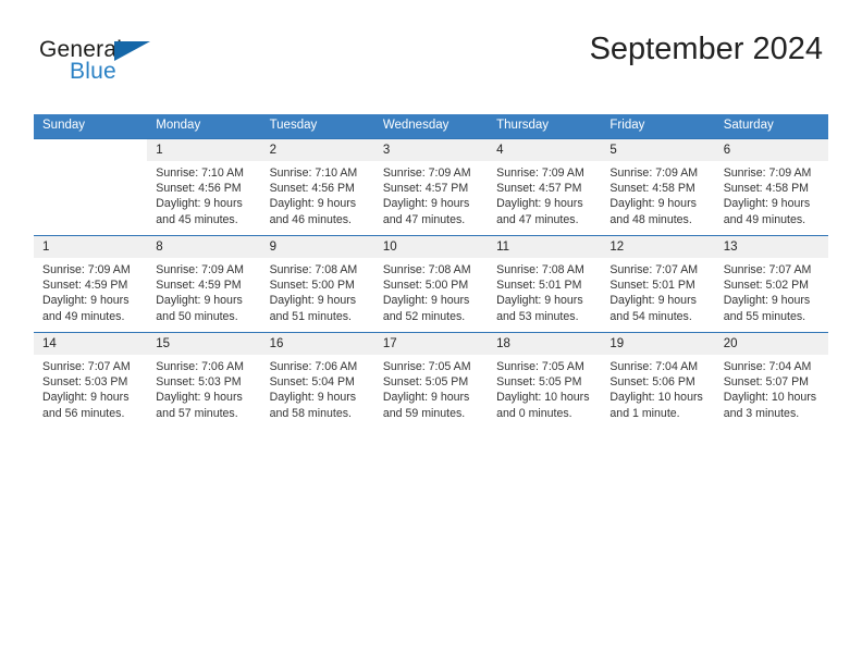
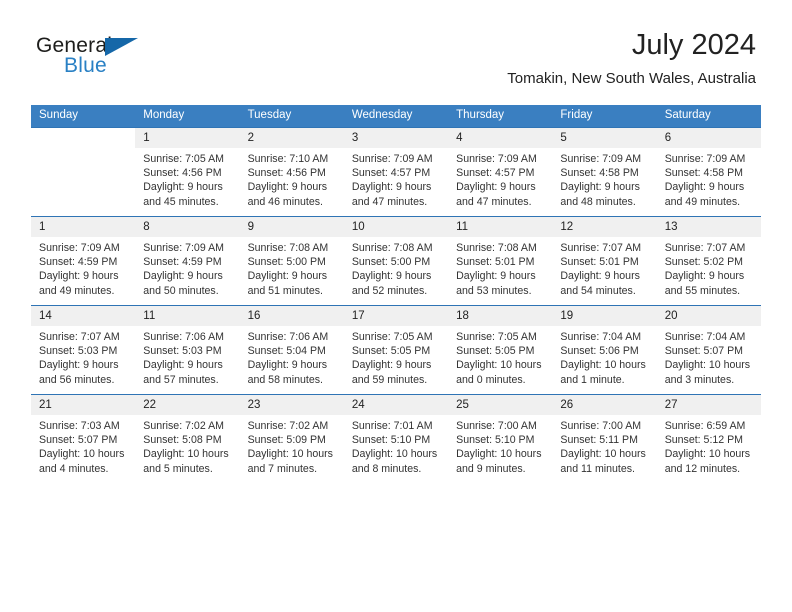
  General
  Blue
- September 2024
+ July 2024
+ Tomakin, New South Wales, Australia
  Sunday	Monday	Tuesday	Wednesday	Thursday	Friday	Saturday
- 	1Sunrise: 7:10 AM Sunset: 4:56 PM Daylight: 9 hours and 45 minutes.	2Sunrise: 7:10 AM Sunset: 4:56 PM Daylight: 9 hours and 46 minutes.	3Sunrise: 7:09 AM Sunset: 4:57 PM Daylight: 9 hours and 47 minutes.	4Sunrise: 7:09 AM Sunset: 4:57 PM Daylight: 9 hours and 47 minutes.	5Sunrise: 7:09 AM Sunset: 4:58 PM Daylight: 9 hours and 48 minutes.	6Sunrise: 7:09 AM Sunset: 4:58 PM Daylight: 9 hours and 49 minutes.
+ 	1Sunrise: 7:05 AM Sunset: 4:56 PM Daylight: 9 hours and 45 minutes.	2Sunrise: 7:10 AM Sunset: 4:56 PM Daylight: 9 hours and 46 minutes.	3Sunrise: 7:09 AM Sunset: 4:57 PM Daylight: 9 hours and 47 minutes.	4Sunrise: 7:09 AM Sunset: 4:57 PM Daylight: 9 hours and 47 minutes.	5Sunrise: 7:09 AM Sunset: 4:58 PM Daylight: 9 hours and 48 minutes.	6Sunrise: 7:09 AM Sunset: 4:58 PM Daylight: 9 hours and 49 minutes.
  1Sunrise: 7:09 AM Sunset: 4:59 PM Daylight: 9 hours and 49 minutes.	8Sunrise: 7:09 AM Sunset: 4:59 PM Daylight: 9 hours and 50 minutes.	9Sunrise: 7:08 AM Sunset: 5:00 PM Daylight: 9 hours and 51 minutes.	10Sunrise: 7:08 AM Sunset: 5:00 PM Daylight: 9 hours and 52 minutes.	11Sunrise: 7:08 AM Sunset: 5:01 PM Daylight: 9 hours and 53 minutes.	12Sunrise: 7:07 AM Sunset: 5:01 PM Daylight: 9 hours and 54 minutes.	13Sunrise: 7:07 AM Sunset: 5:02 PM Daylight: 9 hours and 55 minutes.
- 14Sunrise: 7:07 AM Sunset: 5:03 PM Daylight: 9 hours and 56 minutes.	15Sunrise: 7:06 AM Sunset: 5:03 PM Daylight: 9 hours and 57 minutes.	16Sunrise: 7:06 AM Sunset: 5:04 PM Daylight: 9 hours and 58 minutes.	17Sunrise: 7:05 AM Sunset: 5:05 PM Daylight: 9 hours and 59 minutes.	18Sunrise: 7:05 AM Sunset: 5:05 PM Daylight: 10 hours and 0 minutes.	19Sunrise: 7:04 AM Sunset: 5:06 PM Daylight: 10 hours and 1 minute.	20Sunrise: 7:04 AM Sunset: 5:07 PM Daylight: 10 hours and 3 minutes.
+ 14Sunrise: 7:07 AM Sunset: 5:03 PM Daylight: 9 hours and 56 minutes.	11Sunrise: 7:06 AM Sunset: 5:03 PM Daylight: 9 hours and 57 minutes.	16Sunrise: 7:06 AM Sunset: 5:04 PM Daylight: 9 hours and 58 minutes.	17Sunrise: 7:05 AM Sunset: 5:05 PM Daylight: 9 hours and 59 minutes.	18Sunrise: 7:05 AM Sunset: 5:05 PM Daylight: 10 hours and 0 minutes.	19Sunrise: 7:04 AM Sunset: 5:06 PM Daylight: 10 hours and 1 minute.	20Sunrise: 7:04 AM Sunset: 5:07 PM Daylight: 10 hours and 3 minutes.
+ 21Sunrise: 7:03 AM Sunset: 5:07 PM Daylight: 10 hours and 4 minutes.	22Sunrise: 7:02 AM Sunset: 5:08 PM Daylight: 10 hours and 5 minutes.	23Sunrise: 7:02 AM Sunset: 5:09 PM Daylight: 10 hours and 7 minutes.	24Sunrise: 7:01 AM Sunset: 5:10 PM Daylight: 10 hours and 8 minutes.	25Sunrise: 7:00 AM Sunset: 5:10 PM Daylight: 10 hours and 9 minutes.	26Sunrise: 7:00 AM Sunset: 5:11 PM Daylight: 10 hours and 11 minutes.	27Sunrise: 6:59 AM Sunset: 5:12 PM Daylight: 10 hours and 12 minutes.
